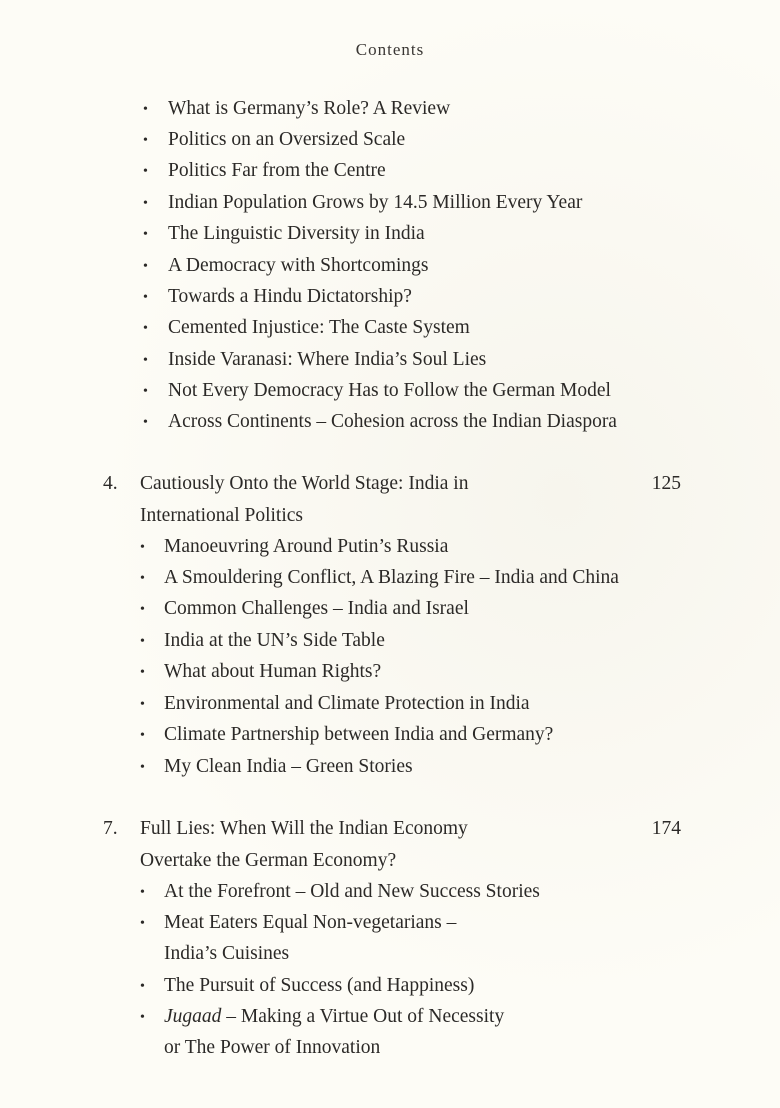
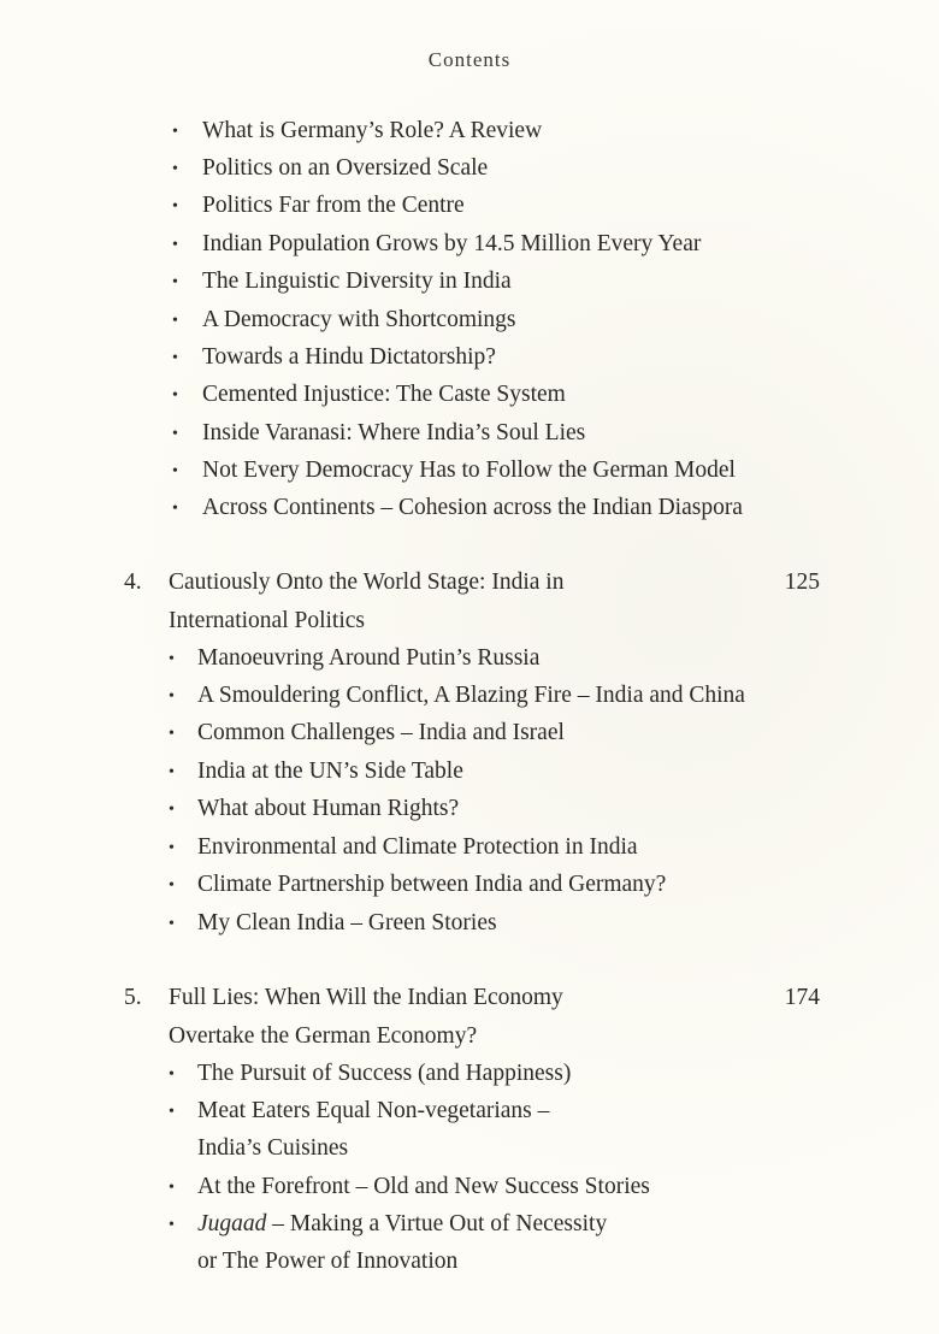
  Contents
  •
  What is Germany’s Role? A Review
  •
  Politics on an Oversized Scale
  •
  Politics Far from the Centre
  •
  Indian Population Grows by 14.5 Million Every Year
  •
  The Linguistic Diversity in India
  •
  A Democracy with Shortcomings
  •
  Towards a Hindu Dictatorship?
  •
  Cemented Injustice: The Caste System
  •
  Inside Varanasi: Where India’s Soul Lies
  •
  Not Every Democracy Has to Follow the German Model
  •
  Across Continents – Cohesion across the Indian Diaspora
  4.
  Cautiously Onto the World Stage: India in
  International Politics
  125
  •
  Manoeuvring Around Putin’s Russia
  •
  A Smouldering Conflict, A Blazing Fire – India and China
  •
  Common Challenges – India and Israel
  •
  India at the UN’s Side Table
  •
  What about Human Rights?
  •
  Environmental and Climate Protection in India
  •
  Climate Partnership between India and Germany?
  •
  My Clean India – Green Stories
- 7.
+ 5.
  Full Lies: When Will the Indian Economy
  Overtake the German Economy?
  174
  •
- At the Forefront – Old and New Success Stories
+ The Pursuit of Success (and Happiness)
  •
  Meat Eaters Equal Non-vegetarians –
  India’s Cuisines
  •
- The Pursuit of Success (and Happiness)
+ At the Forefront – Old and New Success Stories
  •
  Jugaad – Making a Virtue Out of Necessity
  or The Power of Innovation
